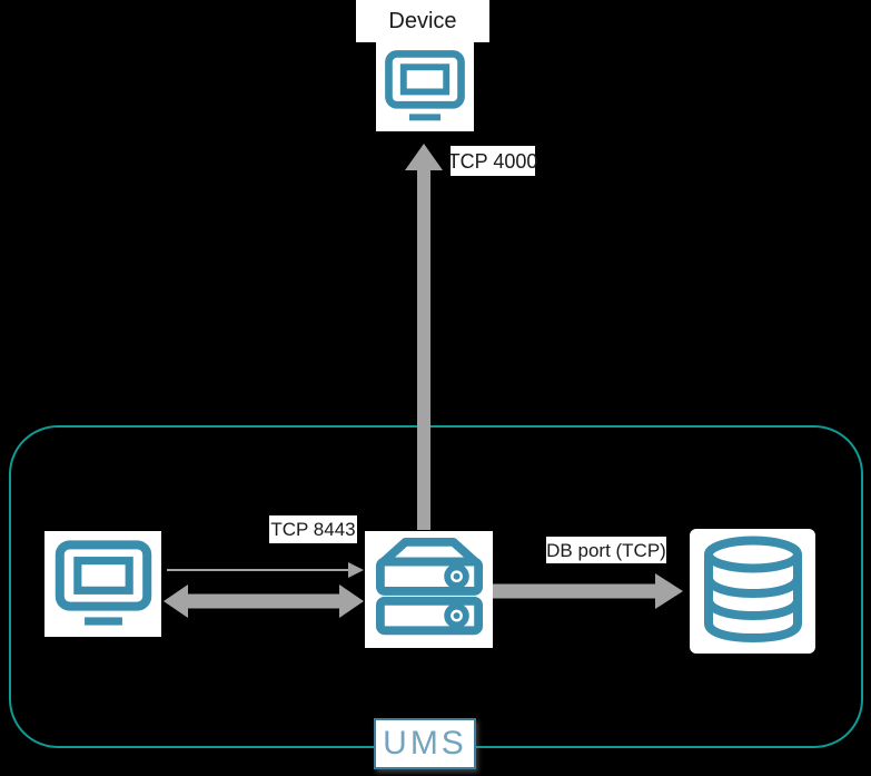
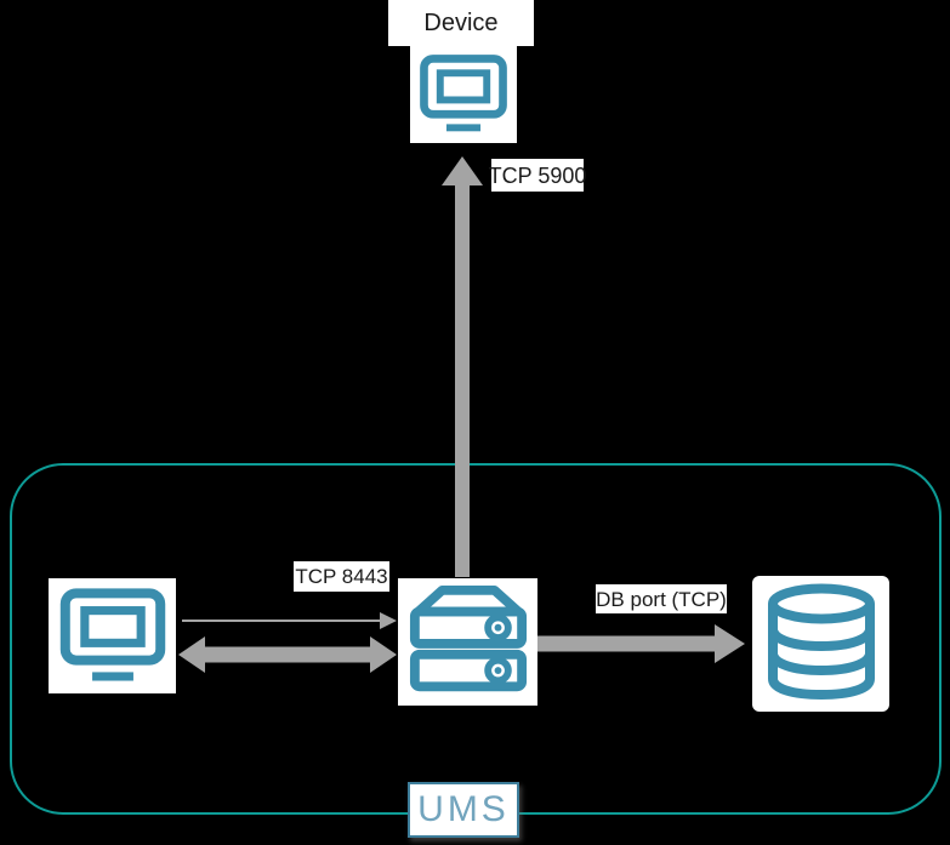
  Device
- TCP 4000
+ TCP 5900
  TCP 8443
  DB port (TCP)
  UMS
